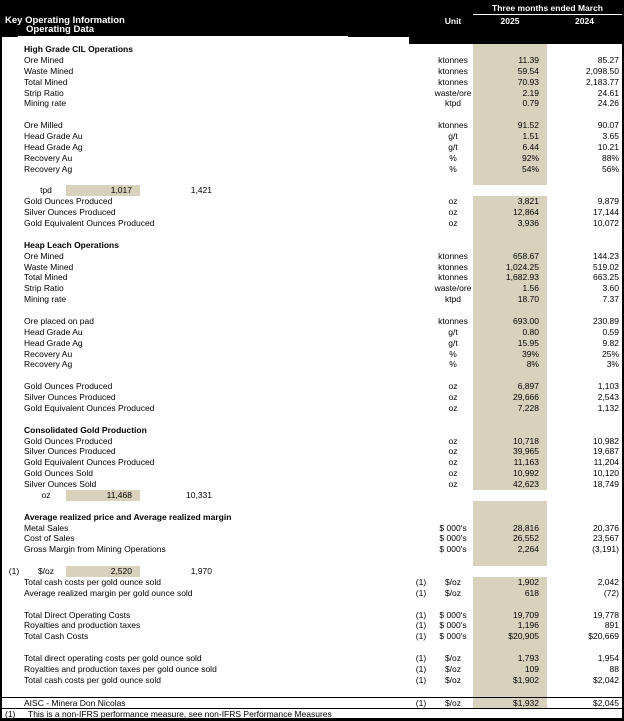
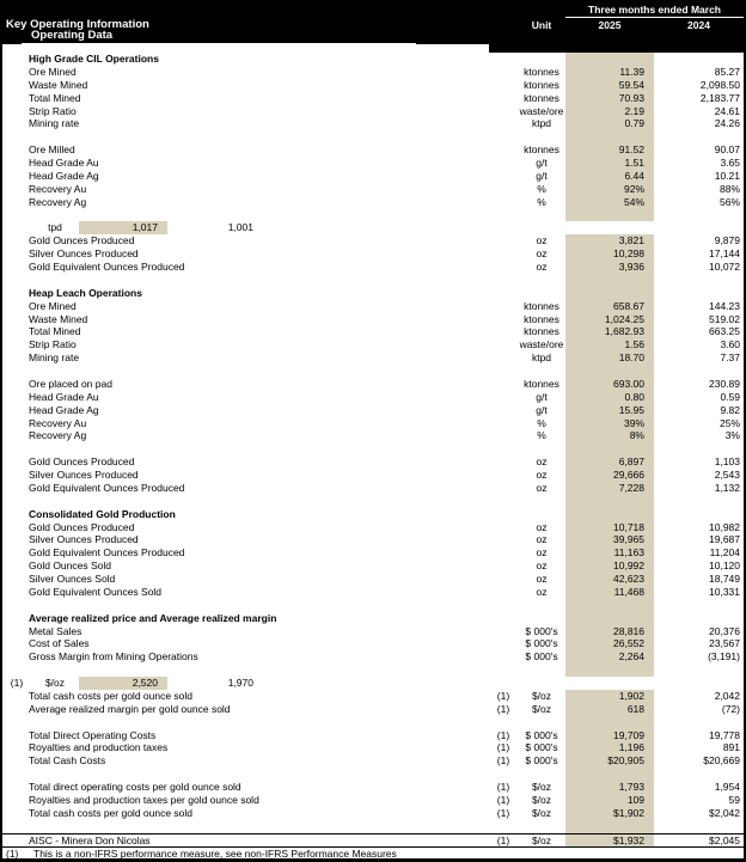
  Three months ended March
  Key Operating Information
  Unit
  2025
  2024
  Operating Data
  High Grade CIL Operations
  Ore Mined
  ktonnes
  11.39
  85.27
  Waste Mined
  ktonnes
  59.54
  2,098.50
  Total Mined
  ktonnes
  70.93
  2,183.77
  Strip Ratio
  waste/ore
  2.19
  24.61
  Mining rate
  ktpd
  0.79
  24.26
  Ore Milled
  ktonnes
  91.52
  90.07
  Head Grade Au
  g/t
  1.51
  3.65
  Head Grade Ag
  g/t
  6.44
  10.21
  Recovery Au
  %
  92%
  88%
  Recovery Ag
  %
  54%
  56%
  tpd
  1,017
- 1,421
+ 1,001
  Gold Ounces Produced
  oz
  3,821
  9,879
  Silver Ounces Produced
  oz
- 12,864
+ 10,298
  17,144
  Gold Equivalent Ounces Produced
  oz
  3,936
  10,072
  Heap Leach Operations
  Ore Mined
  ktonnes
  658.67
  144.23
  Waste Mined
  ktonnes
  1,024.25
  519.02
  Total Mined
  ktonnes
  1,682.93
  663.25
  Strip Ratio
  waste/ore
  1.56
  3.60
  Mining rate
  ktpd
  18.70
  7.37
  Ore placed on pad
  ktonnes
  693.00
  230.89
  Head Grade Au
  g/t
  0.80
  0.59
  Head Grade Ag
  g/t
  15.95
  9.82
  Recovery Au
  %
  39%
  25%
  Recovery Ag
  %
  8%
  3%
  Gold Ounces Produced
  oz
  6,897
  1,103
  Silver Ounces Produced
  oz
  29,666
  2,543
  Gold Equivalent Ounces Produced
  oz
  7,228
  1,132
  Consolidated Gold Production
  Gold Ounces Produced
  oz
  10,718
  10,982
  Silver Ounces Produced
  oz
  39,965
  19,687
  Gold Equivalent Ounces Produced
  oz
  11,163
  11,204
  Gold Ounces Sold
  oz
  10,992
  10,120
  Silver Ounces Sold
  oz
  42,623
  18,749
+ Gold Equivalent Ounces Sold
  oz
  11,468
  10,331
  Average realized price and Average realized margin
  Metal Sales
  $ 000's
  28,816
  20,376
  Cost of Sales
  $ 000's
  26,552
  23,567
  Gross Margin from Mining Operations
  $ 000's
  2,264
  (3,191)
  (1)
  $/oz
  2,520
  1,970
  Total cash costs per gold ounce sold
  (1)
  $/oz
  1,902
  2,042
  Average realized margin per gold ounce sold
  (1)
  $/oz
  618
  (72)
  Total Direct Operating Costs
  (1)
  $ 000's
  19,709
  19,778
  Royalties and production taxes
  (1)
  $ 000's
  1,196
  891
  Total Cash Costs
  (1)
  $ 000's
  $20,905
  $20,669
  Total direct operating costs per gold ounce sold
  (1)
  $/oz
  1,793
  1,954
  Royalties and production taxes per gold ounce sold
  (1)
  $/oz
  109
- 88
+ 59
  Total cash costs per gold ounce sold
  (1)
  $/oz
  $1,902
  $2,042
  AISC - Minera Don Nicolas
  (1)
  $/oz
  $1,932
  $2,045
  (1)
  This is a non-IFRS performance measure, see non-IFRS Performance Measures
